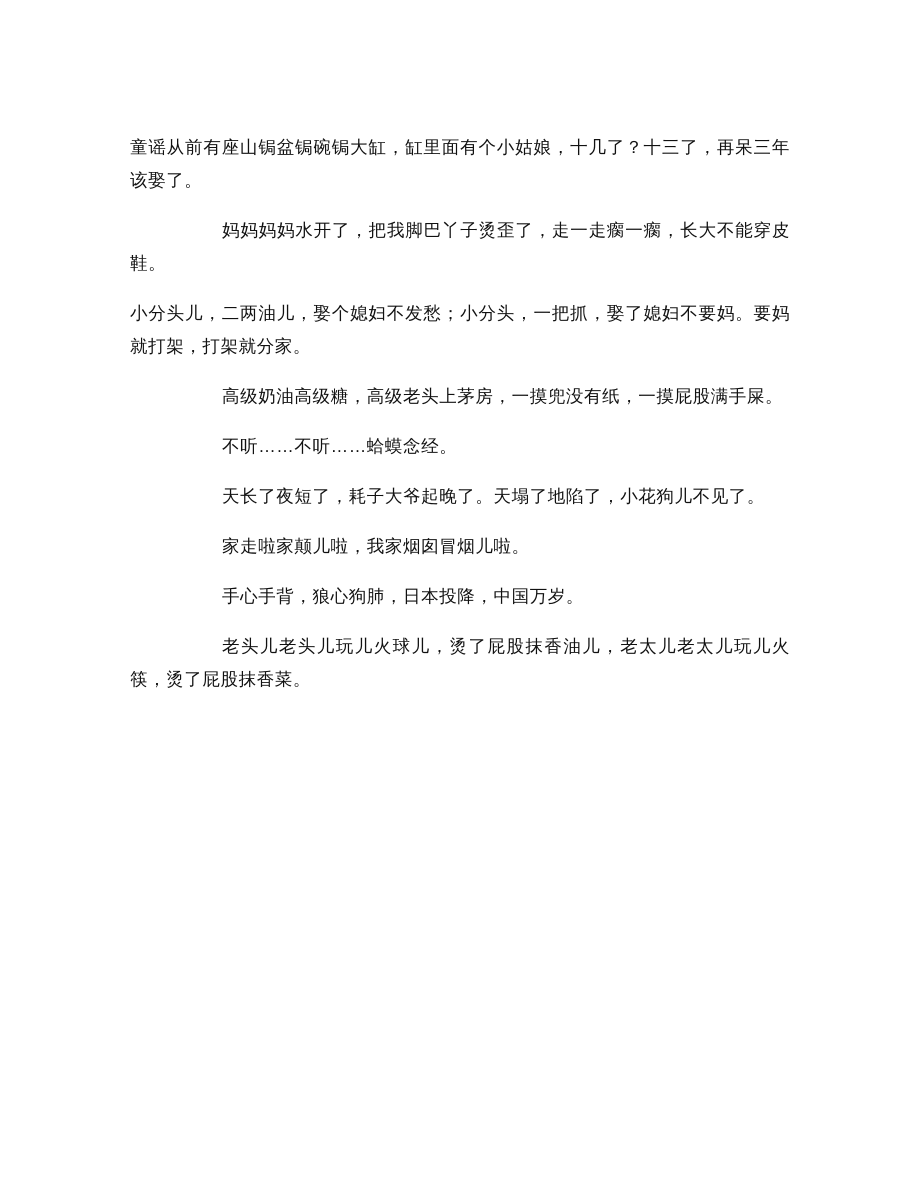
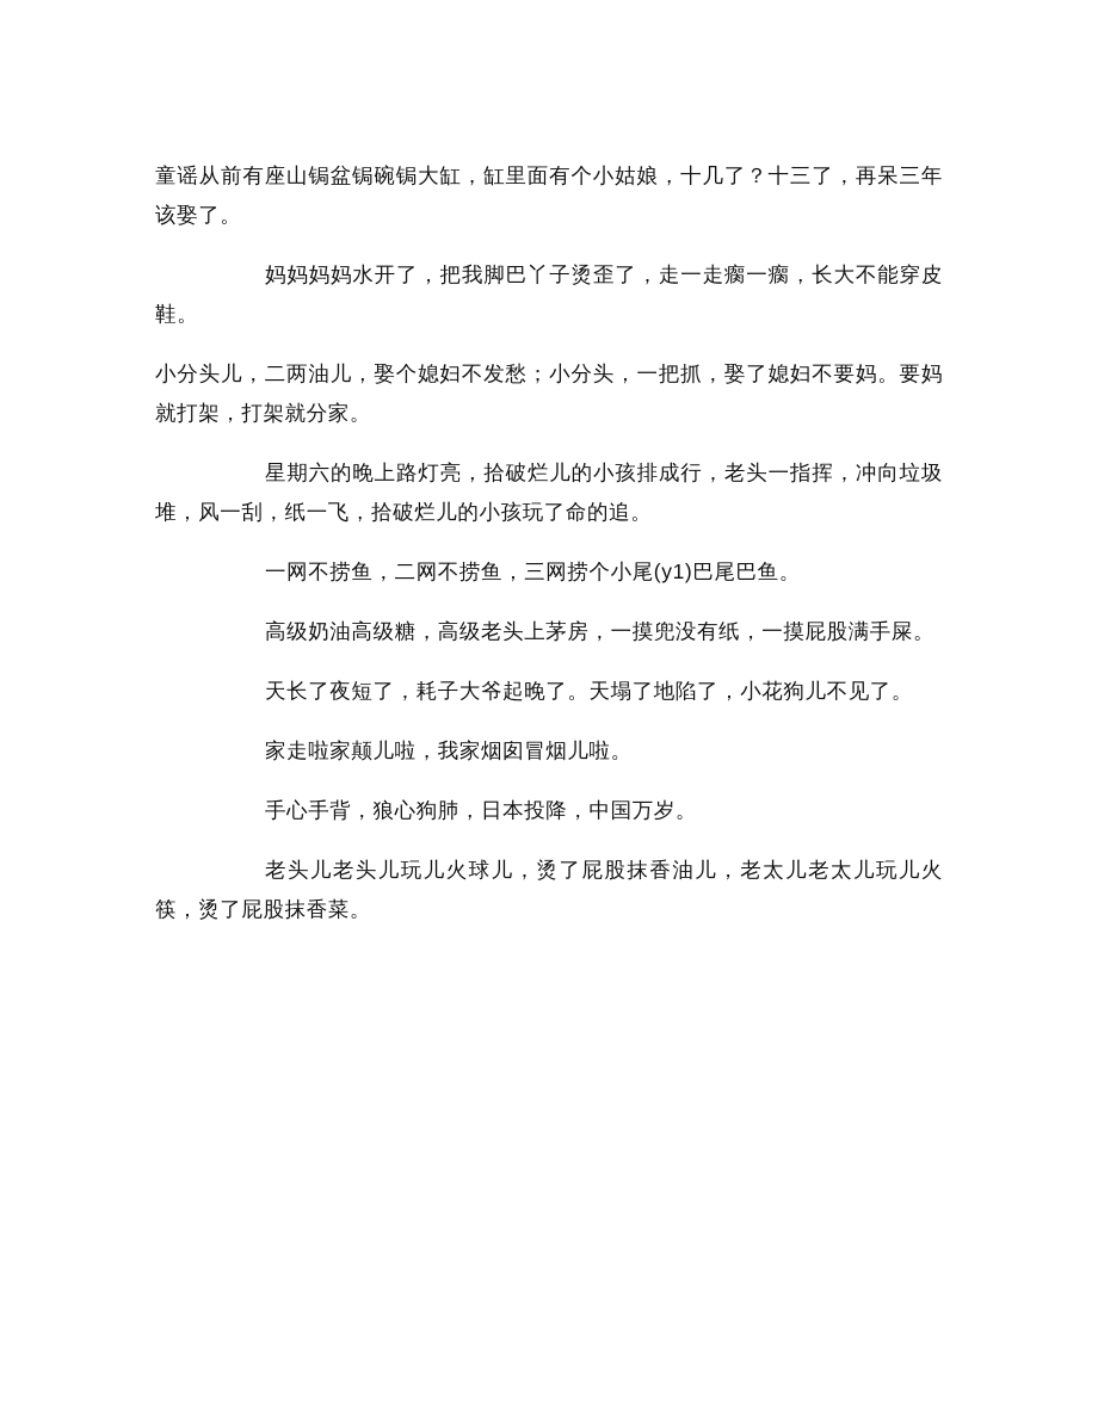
  童谣从前有座山锔盆锔碗锔大缸，缸里面有个小姑娘，十几了？十三了，再呆三年该娶了。
  妈妈妈妈水开了，把我脚巴丫子烫歪了，走一走瘸一瘸，长大不能穿皮鞋。
  小分头儿，二两油儿，娶个媳妇不发愁；小分头，一把抓，娶了媳妇不要妈。要妈就打架，打架就分家。
+ 星期六的晚上路灯亮，拾破烂儿的小孩排成行，老头一指挥，冲向垃圾堆，风一刮，纸一飞，拾破烂儿的小孩玩了命的追。
+ 一网不捞鱼，二网不捞鱼，三网捞个小尾(y1)巴尾巴鱼。
  高级奶油高级糖，高级老头上茅房，一摸兜没有纸，一摸屁股满手屎。
- 不听……不听……蛤蟆念经。
  天长了夜短了，耗子大爷起晚了。天塌了地陷了，小花狗儿不见了。
  家走啦家颠儿啦，我家烟囱冒烟儿啦。
  手心手背，狼心狗肺，日本投降，中国万岁。
  老头儿老头儿玩儿火球儿，烫了屁股抹香油儿，老太儿老太儿玩儿火筷，烫了屁股抹香菜。
